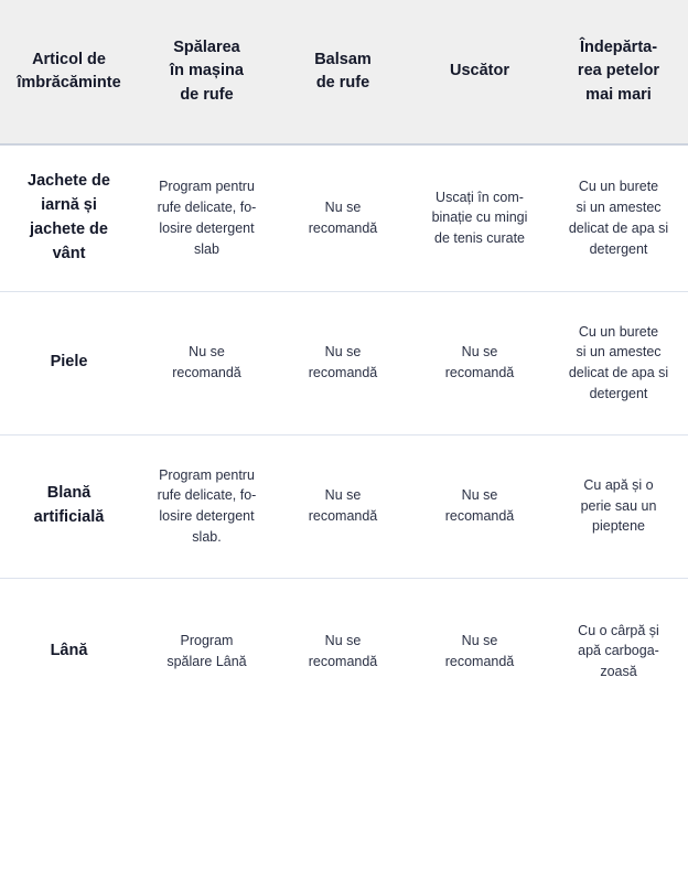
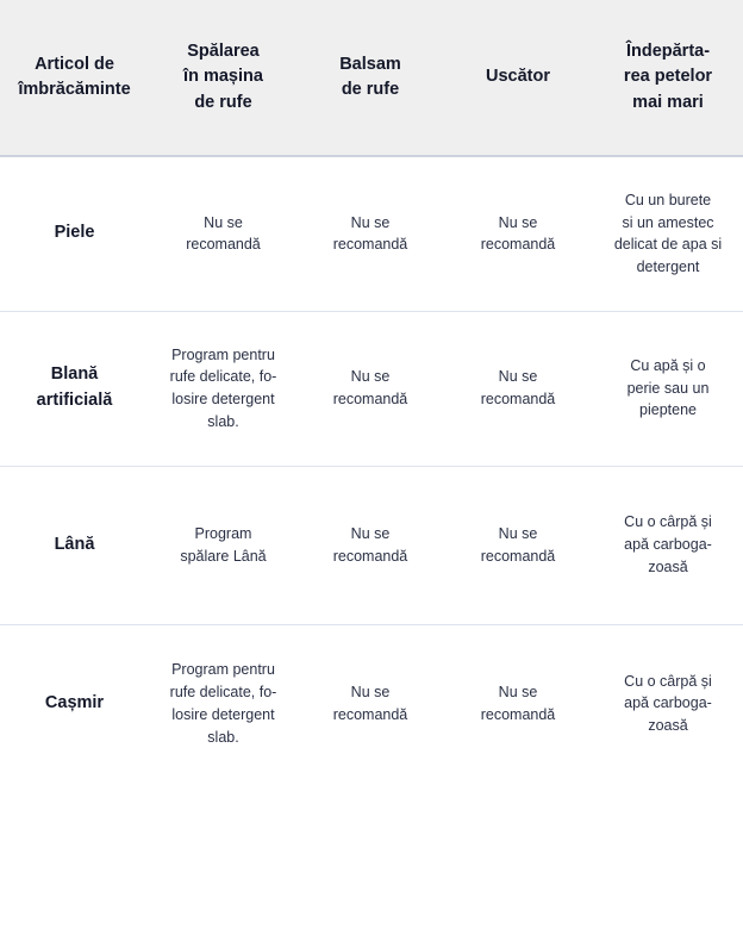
  Articol deîmbrăcăminte	Spălareaîn mașinade rufe	Balsamde rufe	Uscător	Îndepărta-rea petelormai mari
- Jachete deiarnă șijachete devânt	Program pentrurufe delicate, fo-losire detergentslab	Nu serecomandă	Uscați în com-binație cu mingide tenis curate	Cu un buretesi un amestecdelicat de apa sidetergent
  Piele	Nu serecomandă	Nu serecomandă	Nu serecomandă	Cu un buretesi un amestecdelicat de apa sidetergent
  Blanăartificială	Program pentrurufe delicate, fo-losire detergentslab.	Nu serecomandă	Nu serecomandă	Cu apă și operie sau unpieptene
  Lână	Programspălare Lână	Nu serecomandă	Nu serecomandă	Cu o cârpă șiapă carboga-zoasă
+ Cașmir	Program pentrurufe delicate, fo-losire detergentslab.	Nu serecomandă	Nu serecomandă	Cu o cârpă șiapă carboga-zoasă
